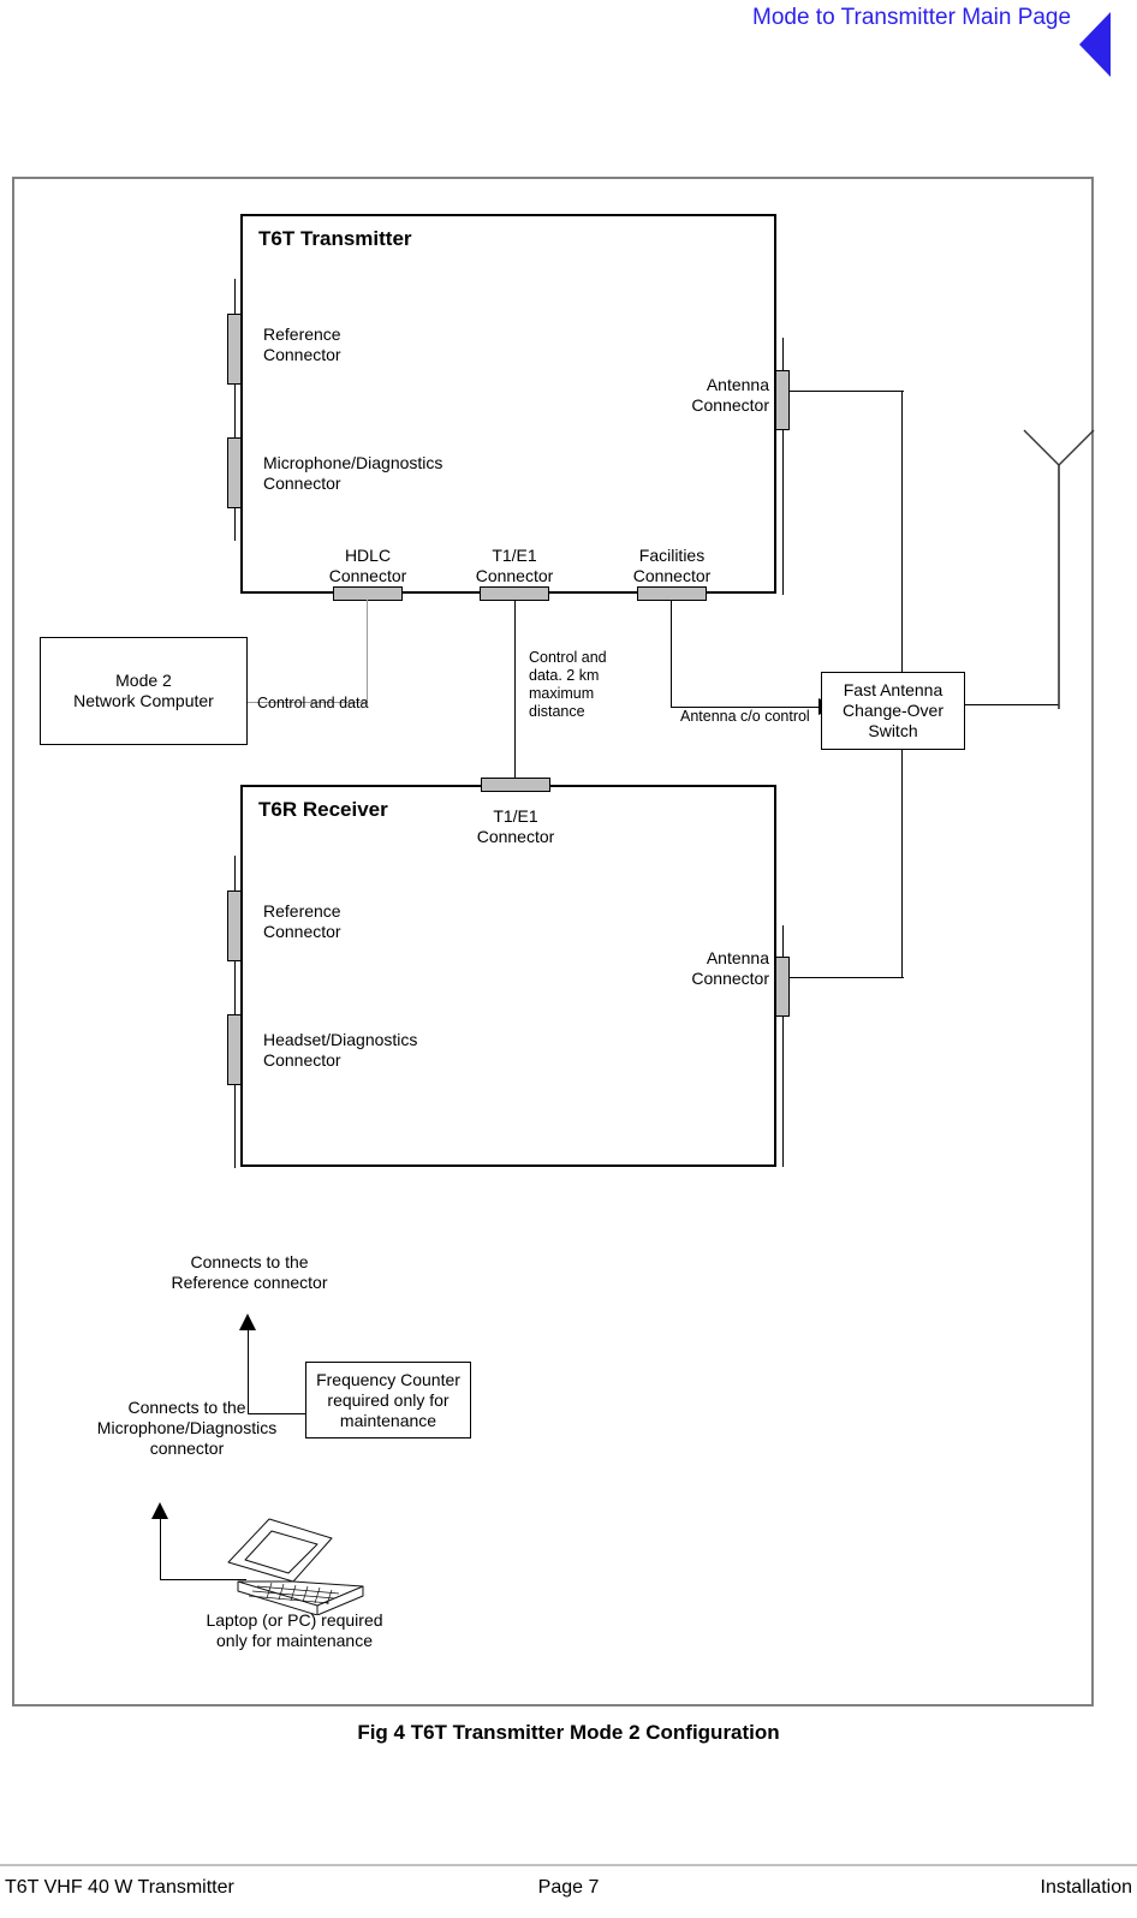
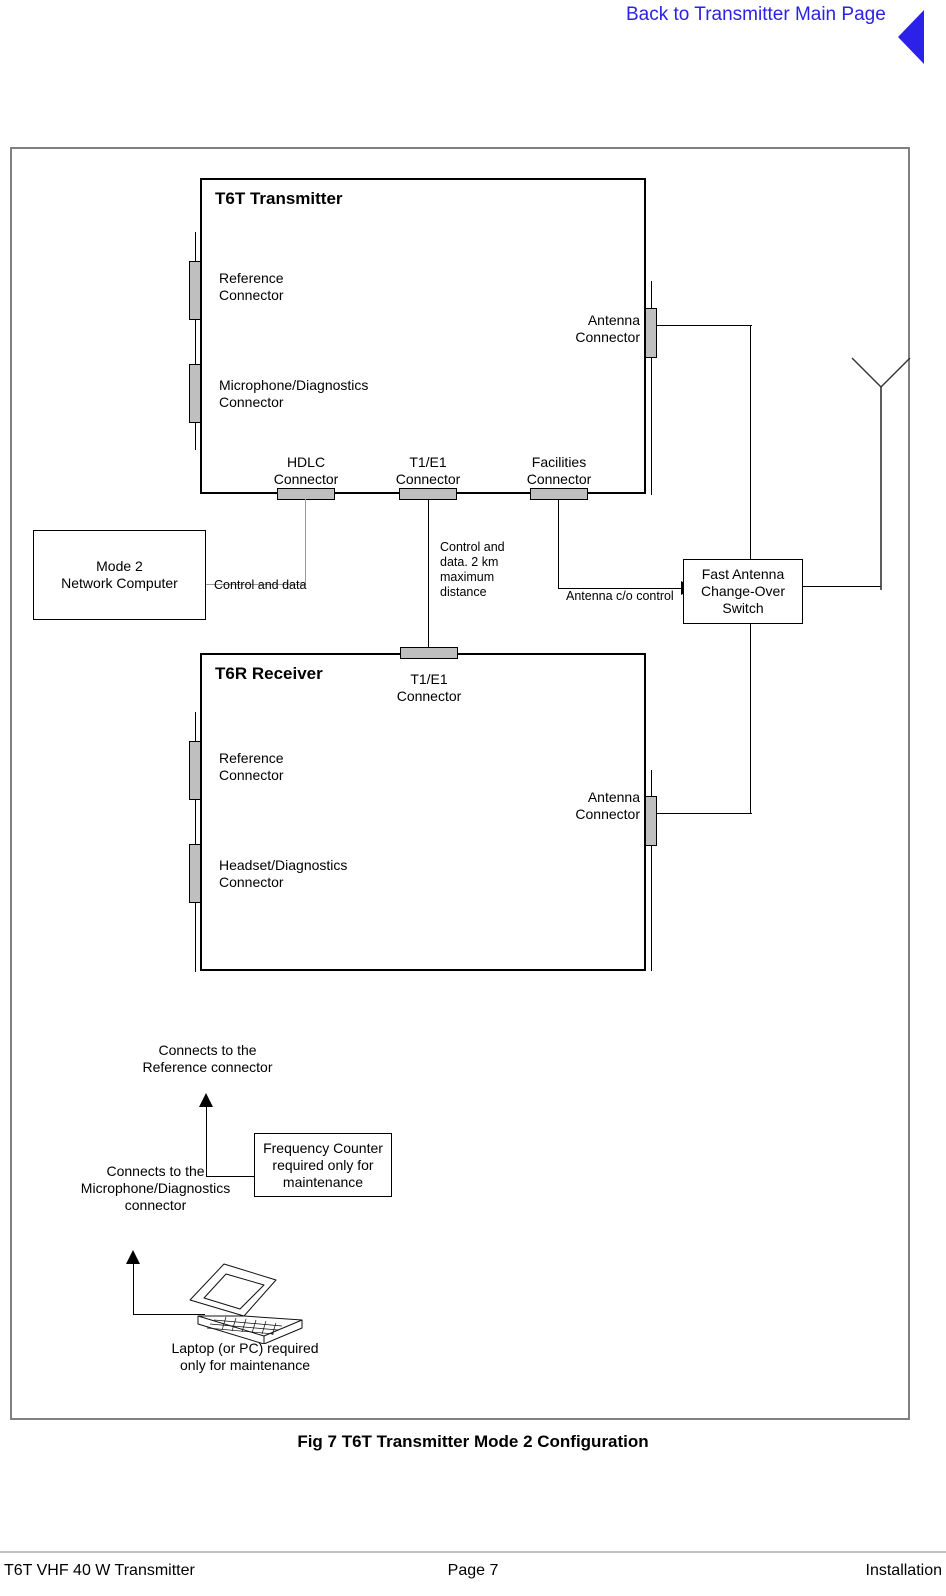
- Mode to Transmitter Main Page
+ Back to Transmitter Main Page
  T6T Transmitter
  Reference
  Connector
  Microphone/Diagnostics
  Connector
  Antenna
  Connector
  HDLC
  Connector
  T1/E1
  Connector
  Facilities
  Connector
  Mode 2
  Network Computer
  Control and data
  Control and
  data. 2 km
  maximum
  distance
  Antenna c/o control
  Fast Antenna
  Change-Over
  Switch
  T6R Receiver
  T1/E1
  Connector
  Reference
  Connector
  Headset/Diagnostics
  Connector
  Antenna
  Connector
  Connects to the
  Reference connector
  Frequency Counter
  required only for
  maintenance
  Connects to the
  Microphone/Diagnostics
  connector
  Laptop (or PC) required
  only for maintenance
- Fig 4 T6T Transmitter Mode 2 Configuration
+ Fig 7 T6T Transmitter Mode 2 Configuration
  T6T VHF 40 W Transmitter
  Page 7
  Installation
